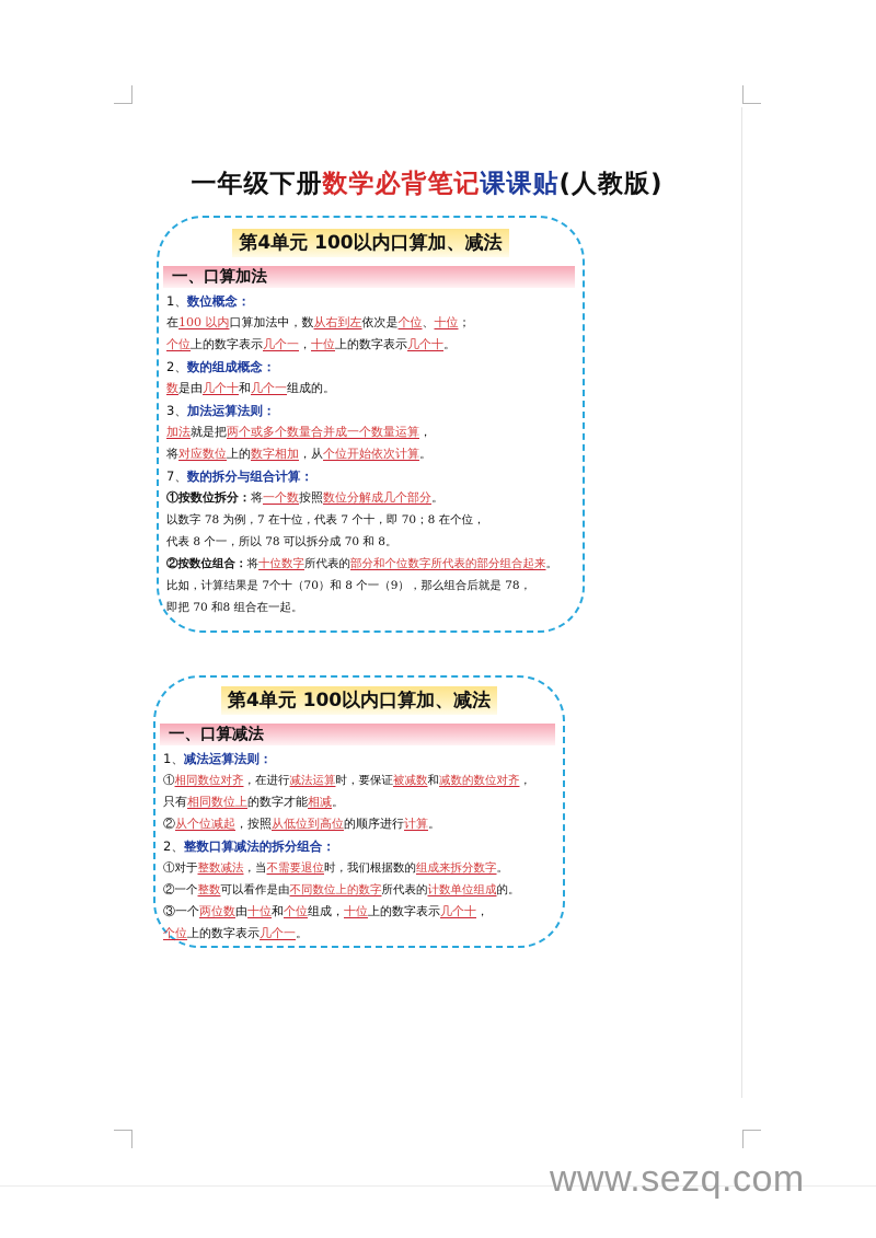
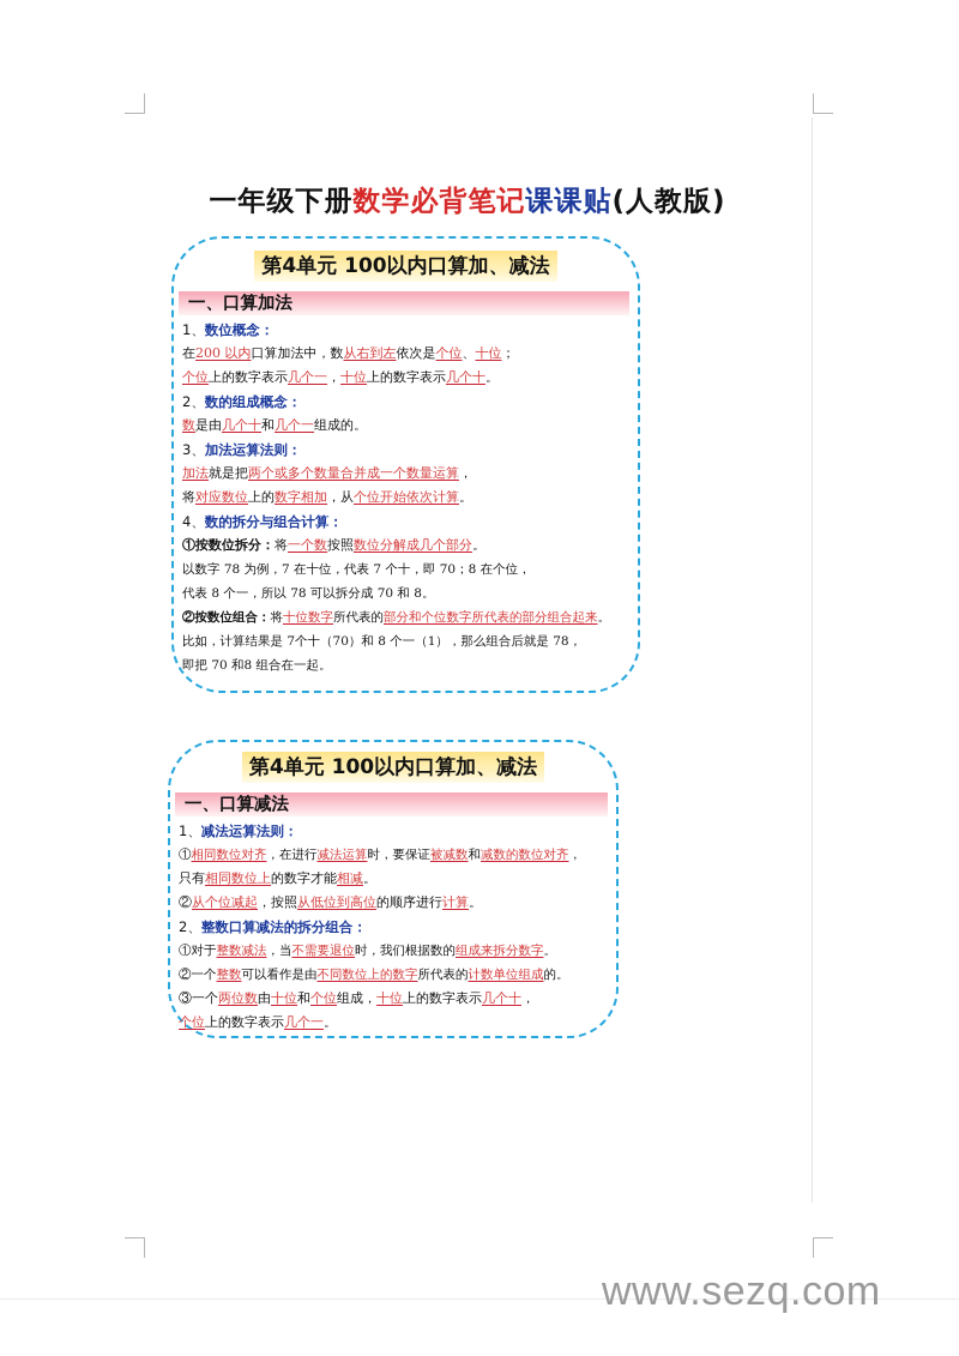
  一年级下册数学必背笔记课课贴(人教版)
  第4单元 100以内口算加、减法
  一、口算加法
  1、数位概念：
- 在100 以内口算加法中，数从右到左依次是个位、十位；
+ 在200 以内口算加法中，数从右到左依次是个位、十位；
  个位上的数字表示几个一，十位上的数字表示几个十。
  2、数的组成概念：
  数是由几个十和几个一组成的。
  3、加法运算法则：
  加法就是把两个或多个数量合并成一个数量运算，
  将对应数位上的数字相加，从个位开始依次计算。
- 7、数的拆分与组合计算：
+ 4、数的拆分与组合计算：
  ①按数位拆分：将一个数按照数位分解成几个部分。
  以数字 78 为例，7 在十位，代表 7 个十，即 70；8 在个位，
  代表 8 个一，所以 78 可以拆分成 70 和 8。
  ②按数位组合：将十位数字所代表的部分和个位数字所代表的部分组合起来。
- 比如，计算结果是 7个十（70）和 8 个一（9），那么组合后就是 78，
+ 比如，计算结果是 7个十（70）和 8 个一（1），那么组合后就是 78，
  即把 70 和8 组合在一起。
  第4单元 100以内口算加、减法
  一、口算减法
  1、减法运算法则：
  ①相同数位对齐，在进行减法运算时，要保证被减数和减数的数位对齐，
  只有相同数位上的数字才能相减。
  ②从个位减起，按照从低位到高位的顺序进行计算。
  2、整数口算减法的拆分组合：
  ①对于整数减法，当不需要退位时，我们根据数的组成来拆分数字。
  ②一个整数可以看作是由不同数位上的数字所代表的计数单位组成的。
  ③一个两位数由十位和个位组成，十位上的数字表示几个十，
  个位上的数字表示几个一。
  www.sezq.com
